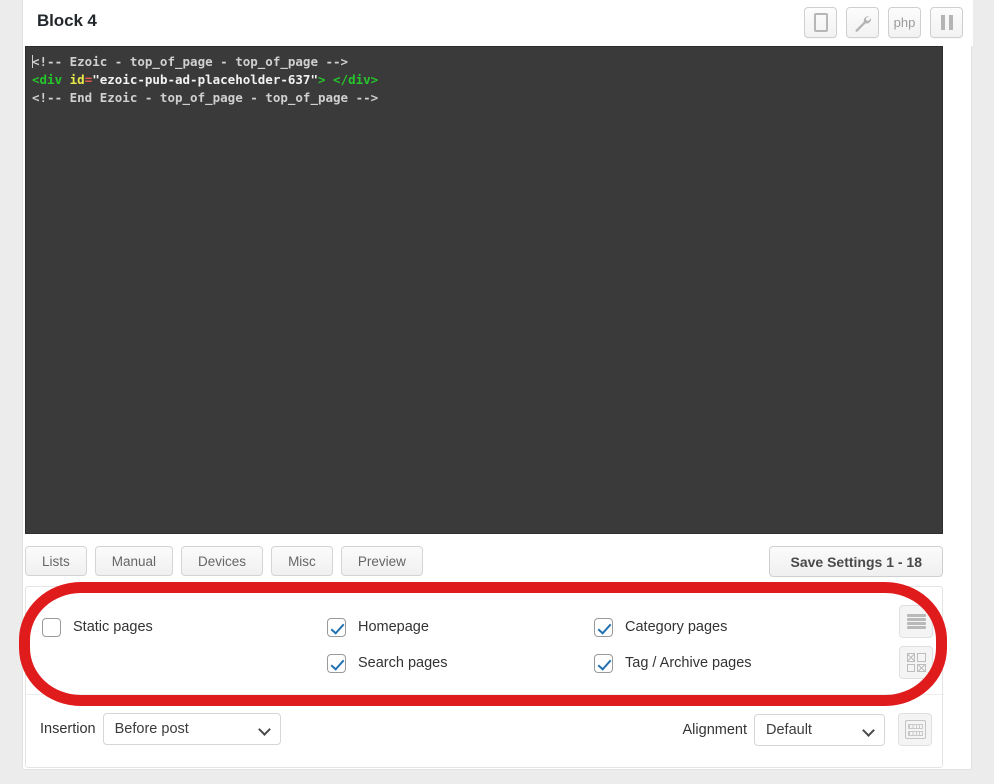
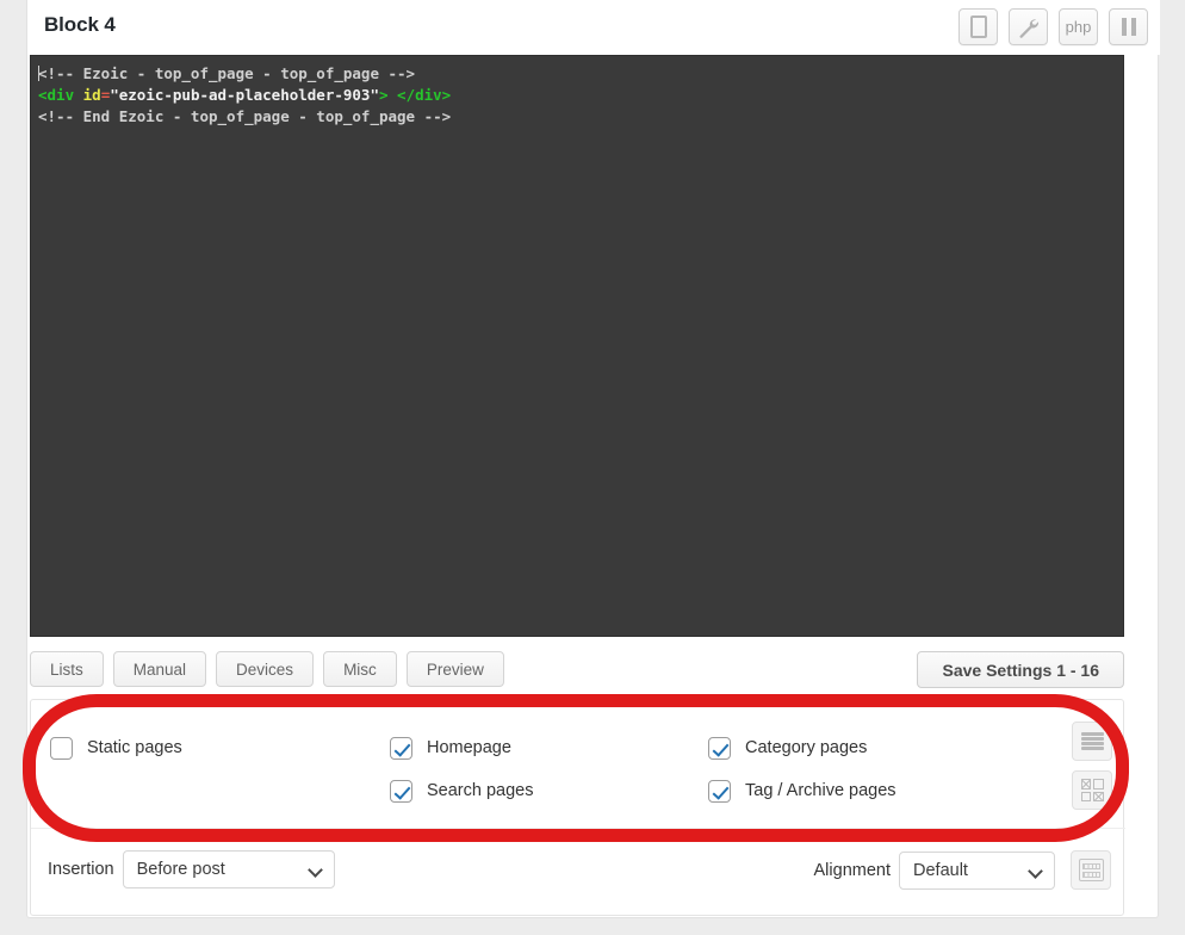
  Block 4
  php
  <!-- Ezoic - top_of_page - top_of_page -->
- <div id="ezoic-pub-ad-placeholder-637"> </div>
+ <div id="ezoic-pub-ad-placeholder-903"> </div>
  <!-- End Ezoic - top_of_page - top_of_page -->
  Lists
  Manual
  Devices
  Misc
  Preview
- Save Settings 1 - 18
+ Save Settings 1 - 16
  Static pages
  Homepage
  Search pages
  Category pages
  Tag / Archive pages
  Insertion
  Before post
  Alignment
  Default
